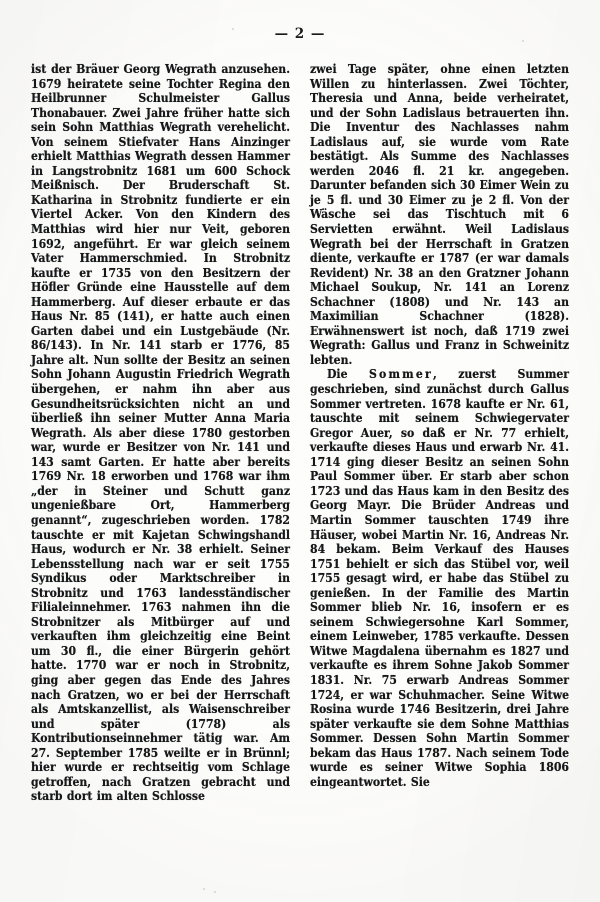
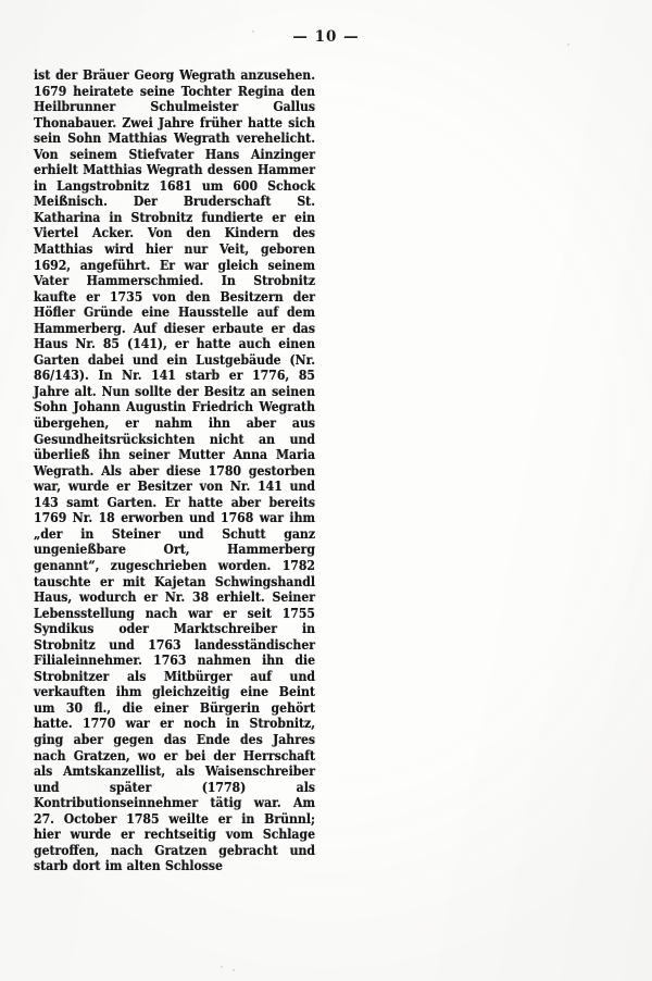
- — 2 —
+ — 10 —
- ist der Bräuer Georg Wegrath anzusehen. 1679 heiratete seine Tochter Regina den Heilbrunner Schulmeister Gallus Thonabauer. Zwei Jahre früher hatte sich sein Sohn Matthias Wegrath verehelicht. Von seinem Stiefvater Hans Ainzinger erhielt Matthias Wegrath dessen Hammer in Langstrobnitz 1681 um 600 Schock Meißnisch. Der Bruderschaft St. Katharina in Strobnitz fundierte er ein Viertel Acker. Von den Kindern des Matthias wird hier nur Veit, geboren 1692, angeführt. Er war gleich seinem Vater Hammerschmied. In Strobnitz kaufte er 1735 von den Besitzern der Höfler Gründe eine Hausstelle auf dem Hammerberg. Auf dieser erbaute er das Haus Nr. 85 (141), er hatte auch einen Garten dabei und ein Lustgebäude (Nr. 86/143). In Nr. 141 starb er 1776, 85 Jahre alt. Nun sollte der Besitz an seinen Sohn Johann Augustin Friedrich Wegrath übergehen, er nahm ihn aber aus Gesundheitsrücksichten nicht an und überließ ihn seiner Mutter Anna Maria Wegrath. Als aber diese 1780 gestorben war, wurde er Besitzer von Nr. 141 und 143 samt Garten. Er hatte aber bereits 1769 Nr. 18 erworben und 1768 war ihm „der in Steiner und Schutt ganz ungenießbare Ort, Hammerberg genannt“, zugeschrieben worden. 1782 tauschte er mit Kajetan Schwingshandl Haus, wodurch er Nr. 38 erhielt. Seiner Lebensstellung nach war er seit 1755 Syndikus oder Marktschreiber in Strobnitz und 1763 landesständischer Filialeinnehmer. 1763 nahmen ihn die Strobnitzer als Mitbürger auf und verkauften ihm gleichzeitig eine Beint um 30 fl., die einer Bürgerin gehört hatte. 1770 war er noch in Strobnitz, ging aber gegen das Ende des Jahres nach Gratzen, wo er bei der Herrschaft als Amtskanzellist, als Waisenschreiber und später (1778) als Kontributionseinnehmer tätig war. Am 27. September 1785 weilte er in Brünnl; hier wurde er rechtseitig vom Schlage getroffen, nach Gratzen gebracht und starb dort im alten Schlosse
+ ist der Bräuer Georg Wegrath anzusehen. 1679 heiratete seine Tochter Regina den Heilbrunner Schulmeister Gallus Thonabauer. Zwei Jahre früher hatte sich sein Sohn Matthias Wegrath verehelicht. Von seinem Stiefvater Hans Ainzinger erhielt Matthias Wegrath dessen Hammer in Langstrobnitz 1681 um 600 Schock Meißnisch. Der Bruderschaft St. Katharina in Strobnitz fundierte er ein Viertel Acker. Von den Kindern des Matthias wird hier nur Veit, geboren 1692, angeführt. Er war gleich seinem Vater Hammerschmied. In Strobnitz kaufte er 1735 von den Besitzern der Höfler Gründe eine Hausstelle auf dem Hammerberg. Auf dieser erbaute er das Haus Nr. 85 (141), er hatte auch einen Garten dabei und ein Lustgebäude (Nr. 86/143). In Nr. 141 starb er 1776, 85 Jahre alt. Nun sollte der Besitz an seinen Sohn Johann Augustin Friedrich Wegrath übergehen, er nahm ihn aber aus Gesundheitsrücksichten nicht an und überließ ihn seiner Mutter Anna Maria Wegrath. Als aber diese 1780 gestorben war, wurde er Besitzer von Nr. 141 und 143 samt Garten. Er hatte aber bereits 1769 Nr. 18 erworben und 1768 war ihm „der in Steiner und Schutt ganz ungenießbare Ort, Hammerberg genannt“, zugeschrieben worden. 1782 tauschte er mit Kajetan Schwingshandl Haus, wodurch er Nr. 38 erhielt. Seiner Lebensstellung nach war er seit 1755 Syndikus oder Marktschreiber in Strobnitz und 1763 landesständischer Filialeinnehmer. 1763 nahmen ihn die Strobnitzer als Mitbürger auf und verkauften ihm gleichzeitig eine Beint um 30 fl., die einer Bürgerin gehört hatte. 1770 war er noch in Strobnitz, ging aber gegen das Ende des Jahres nach Gratzen, wo er bei der Herrschaft als Amtskanzellist, als Waisenschreiber und später (1778) als Kontributionseinnehmer tätig war. Am 27. October 1785 weilte er in Brünnl; hier wurde er rechtseitig vom Schlage getroffen, nach Gratzen gebracht und starb dort im alten Schlosse
- zwei Tage später, ohne einen letzten Willen zu hinterlassen. Zwei Töchter, Theresia und Anna, beide verheiratet, und der Sohn Ladislaus betrauerten ihn. Die Inventur des Nachlasses nahm Ladislaus auf, sie wurde vom Rate bestätigt. Als Summe des Nachlasses werden 2046 fl. 21 kr. angegeben. Darunter befanden sich 30 Eimer Wein zu je 5 fl. und 30 Eimer zu je 2 fl. Von der Wäsche sei das Tischtuch mit 6 Servietten erwähnt. Weil Ladislaus Wegrath bei der Herrschaft in Gratzen diente, verkaufte er 1787 (er war damals Revident) Nr. 38 an den Gratzner Johann Michael Soukup, Nr. 141 an Lorenz Schachner (1808) und Nr. 143 an Maximilian Schachner (1828). Erwähnenswert ist noch, daß 1719 zwei Wegrath: Gallus und Franz in Schweinitz lebten.
- Die Sommer, zuerst Summer geschrieben, sind zunächst durch Gallus Sommer vertreten. 1678 kaufte er Nr. 61, tauschte mit seinem Schwiegervater Gregor Auer, so daß er Nr. 77 erhielt, verkaufte dieses Haus und erwarb Nr. 41. 1714 ging dieser Besitz an seinen Sohn Paul Sommer über. Er starb aber schon 1723 und das Haus kam in den Besitz des Georg Mayr. Die Brüder Andreas und Martin Sommer tauschten 1749 ihre Häuser, wobei Martin Nr. 16, Andreas Nr. 84 bekam. Beim Verkauf des Hauses 1751 behielt er sich das Stübel vor, weil 1755 gesagt wird, er habe das Stübel zu genießen. In der Familie des Martin Sommer blieb Nr. 16, insofern er es seinem Schwiegersohne Karl Sommer, einem Leinweber, 1785 verkaufte. Dessen Witwe Magdalena übernahm es 1827 und verkaufte es ihrem Sohne Jakob Sommer 1831. Nr. 75 erwarb Andreas Sommer 1724, er war Schuhmacher. Seine Witwe Rosina wurde 1746 Besitzerin, drei Jahre später verkaufte sie dem Sohne Matthias Sommer. Dessen Sohn Martin Sommer bekam das Haus 1787. Nach seinem Tode wurde es seiner Witwe Sophia 1806 eingeantwortet. Sie
